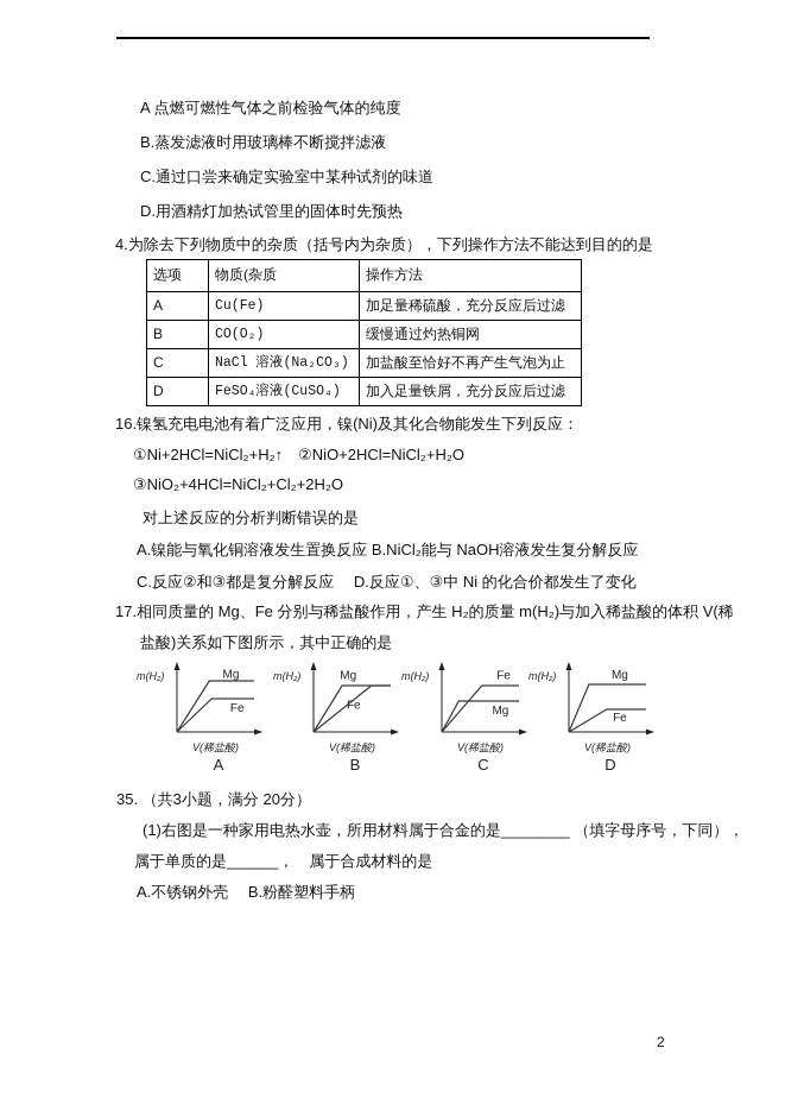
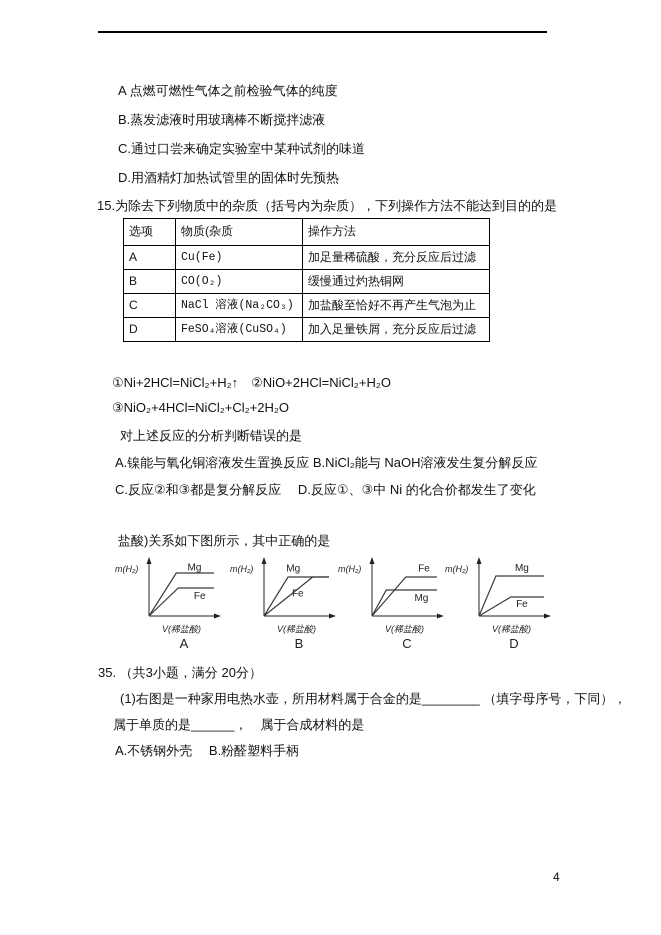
  A 点燃可燃性气体之前检验气体的纯度
  B.蒸发滤液时用玻璃棒不断搅拌滤液
  C.通过口尝来确定实验室中某种试剂的味道
  D.用酒精灯加热试管里的固体时先预热
- 4.为除去下列物质中的杂质（括号内为杂质），下列操作方法不能达到目的的是
+ 15.为除去下列物质中的杂质（括号内为杂质），下列操作方法不能达到目的的是
  选项	物质(杂质	操作方法
  A	Cu(Fe)	加足量稀硫酸，充分反应后过滤
  B	CO(O₂)	缓慢通过灼热铜网
  C	NaCl 溶液(Na₂CO₃)	加盐酸至恰好不再产生气泡为止
  D	FeSO₄溶液(CuSO₄)	加入足量铁屑，充分反应后过滤
- 16.镍氢充电电池有着广泛应用，镍(Ni)及其化合物能发生下列反应：
  ①Ni+2HCl=NiCl₂+H₂↑ ②NiO+2HCl=NiCl₂+H₂O
  ③NiO₂+4HCl=NiCl₂+Cl₂+2H₂O
  对上述反应的分析判断错误的是
  A.镍能与氧化铜溶液发生置换反应 B.NiCl₂能与 NaOH溶液发生复分解反应
  C.反应②和③都是复分解反应 D.反应①、③中 Ni 的化合价都发生了变化
- 17.相同质量的 Mg、Fe 分别与稀盐酸作用，产生 H₂的质量 m(H₂)与加入稀盐酸的体积 V(稀
  盐酸)关系如下图所示，其中正确的是
  m(H₂)
  V(稀盐酸)
  A
  Mg
  Fe
  m(H₂)
  V(稀盐酸)
  B
  Mg
  Fe
  m(H₂)
  V(稀盐酸)
  C
  Fe
  Mg
  m(H₂)
  V(稀盐酸)
  D
  Mg
  Fe
  35. （共3小题，满分 20分）
  (1)右图是一种家用电热水壶，所用材料属于合金的是________ （填字母序号，下同），
  属于单质的是______， 属于合成材料的是
  A.不锈钢外壳 B.粉醛塑料手柄
- 2
+ 4
